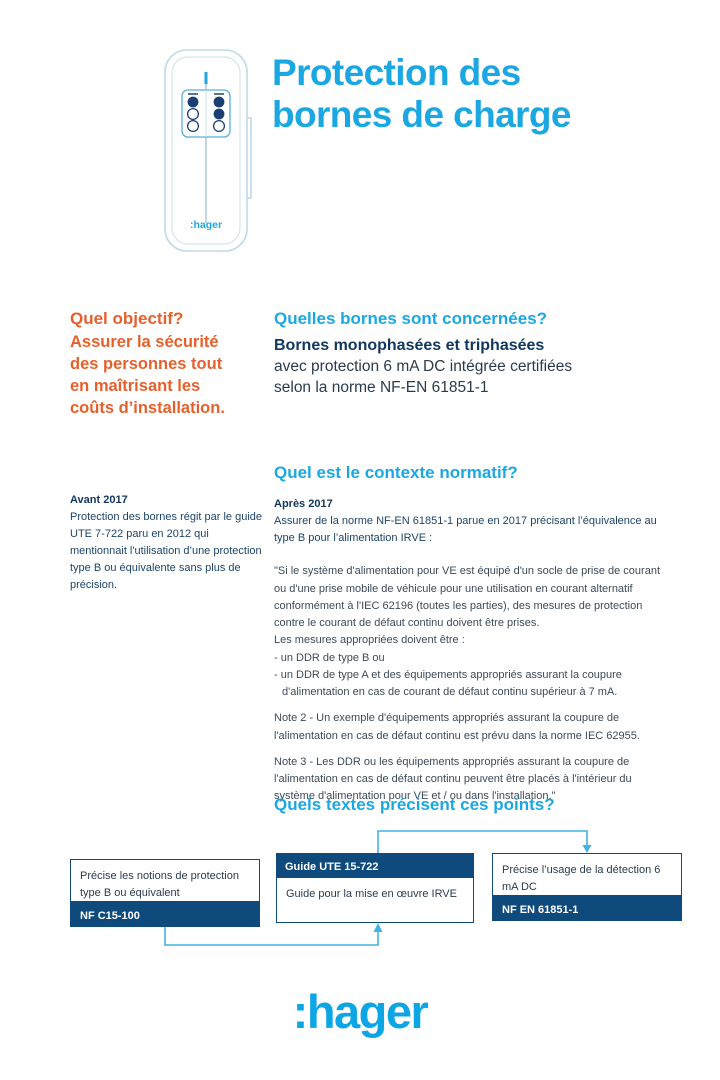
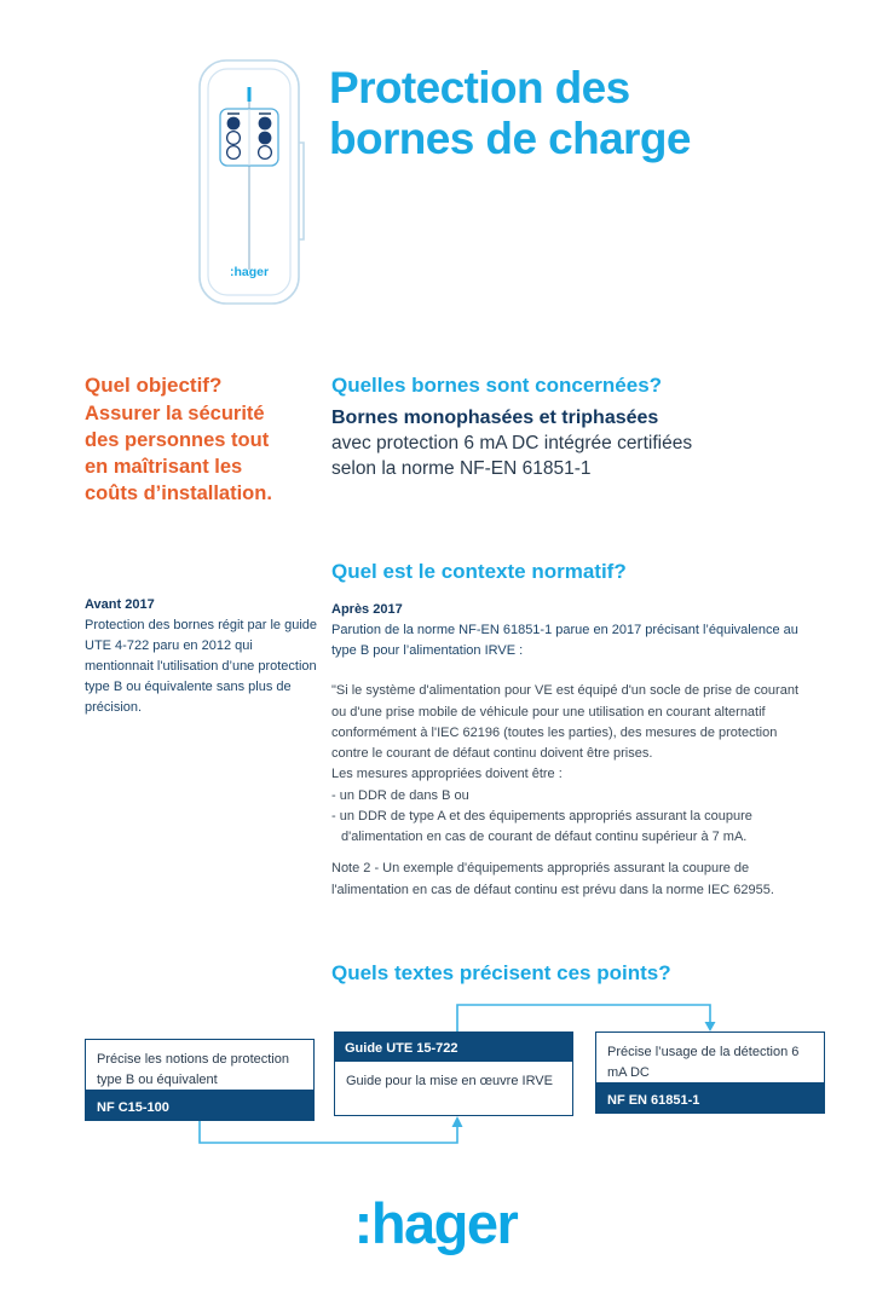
  :hager
  Protection des
  bornes de charge
  Quel objectif?
  Assurer la sécurité
  des personnes tout
  en maîtrisant les
  coûts d’installation.
  Quelles bornes sont concernées?
  Bornes monophasées et triphasées
  avec protection 6 mA DC intégrée certifiées
  selon la norme NF-EN 61851-1
  Avant 2017
- Protection des bornes régit par le guide UTE 7-722 paru en 2012 qui mentionnait l'utilisation d’une protection type B ou équivalente sans plus de précision.
+ Protection des bornes régit par le guide UTE 4-722 paru en 2012 qui mentionnait l'utilisation d’une protection type B ou équivalente sans plus de précision.
  Quel est le contexte normatif?
  Après 2017
- Assurer de la norme NF-EN 61851-1 parue en 2017 précisant l’équivalence au type B pour l’alimentation IRVE :
+ Parution de la norme NF-EN 61851-1 parue en 2017 précisant l’équivalence au type B pour l’alimentation IRVE :
  "Si le système d'alimentation pour VE est équipé d'un socle de prise de courant ou d'une prise mobile de véhicule pour une utilisation en courant alternatif conformément à l'IEC 62196 (toutes les parties), des mesures de protection contre le courant de défaut continu doivent être prises.
  Les mesures appropriées doivent être :
- - un DDR de type B ou
+ - un DDR de dans B ou
  - un DDR de type A et des équipements appropriés assurant la coupure
  d'alimentation en cas de courant de défaut continu supérieur à 7 mA.
  Note 2 - Un exemple d'équipements appropriés assurant la coupure de l'alimentation en cas de défaut continu est prévu dans la norme IEC 62955.
- Note 3 - Les DDR ou les équipements appropriés assurant la coupure de l'alimentation en cas de défaut continu peuvent être placés à l'intérieur du système d'alimentation pour VE et / ou dans l'installation."
  Quels textes précisent ces points?
  Précise les notions de protection type B ou équivalent
  NF C15-100
  Guide UTE 15-722
  Guide pour la mise en œuvre IRVE
  Précise l’usage de la détection 6 mA DC
  NF EN 61851-1
  :hager
